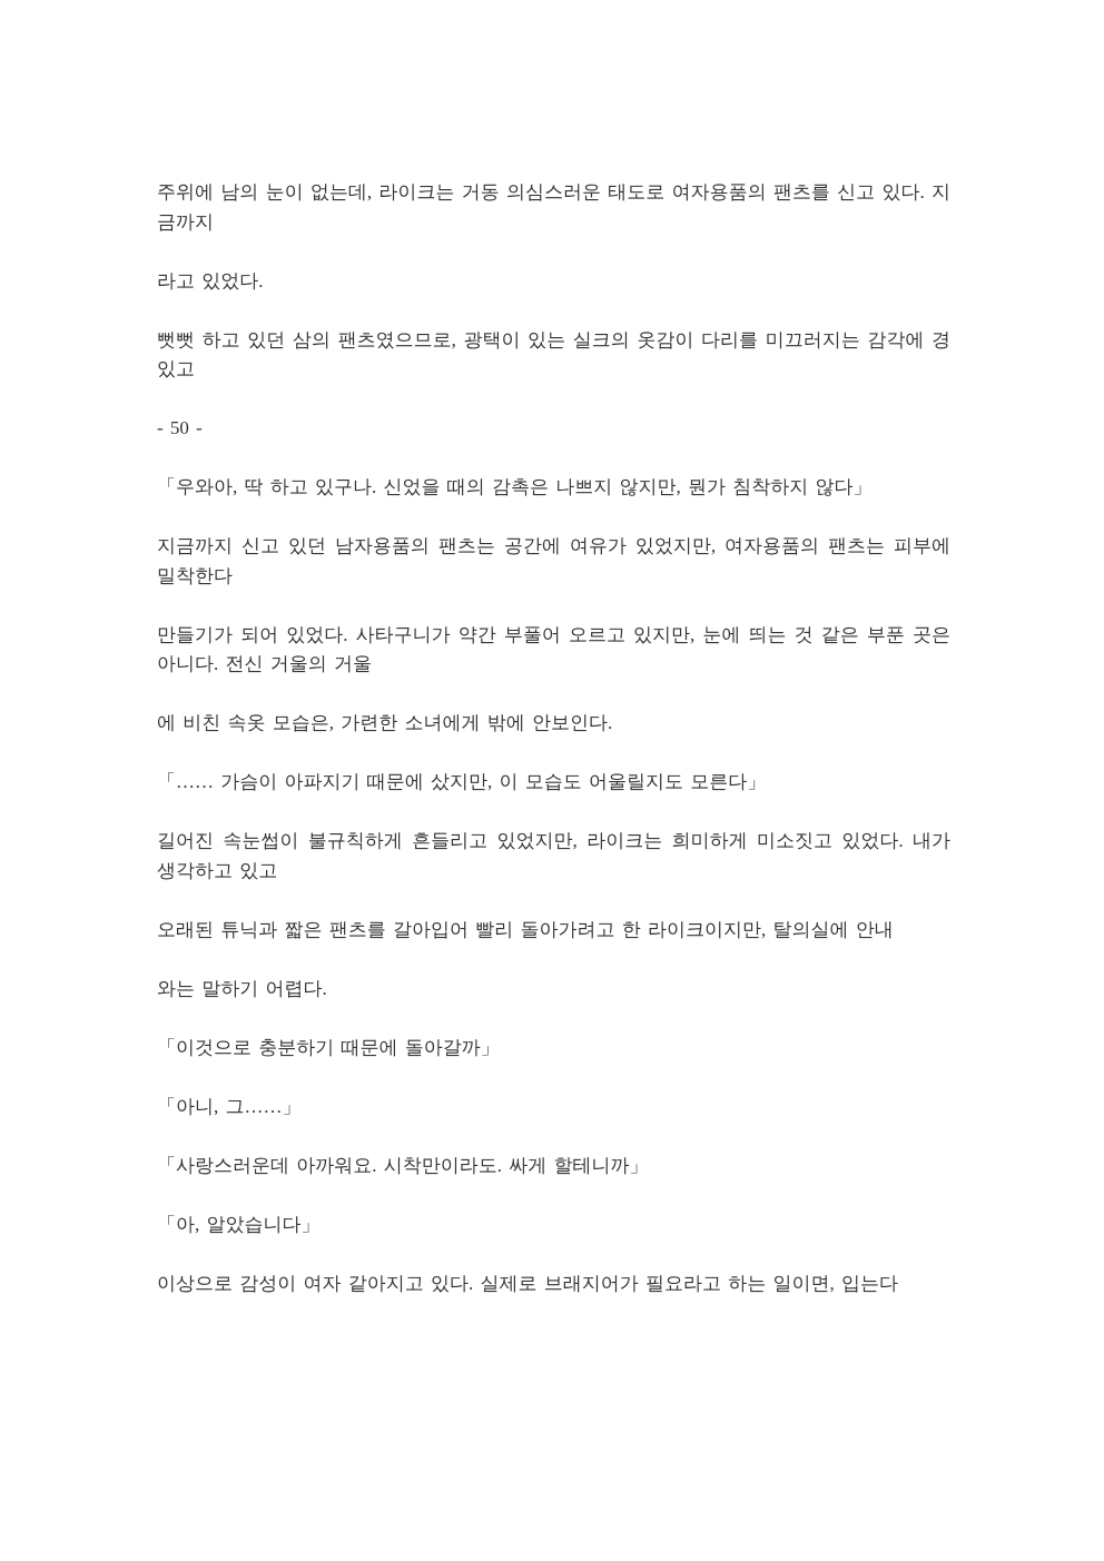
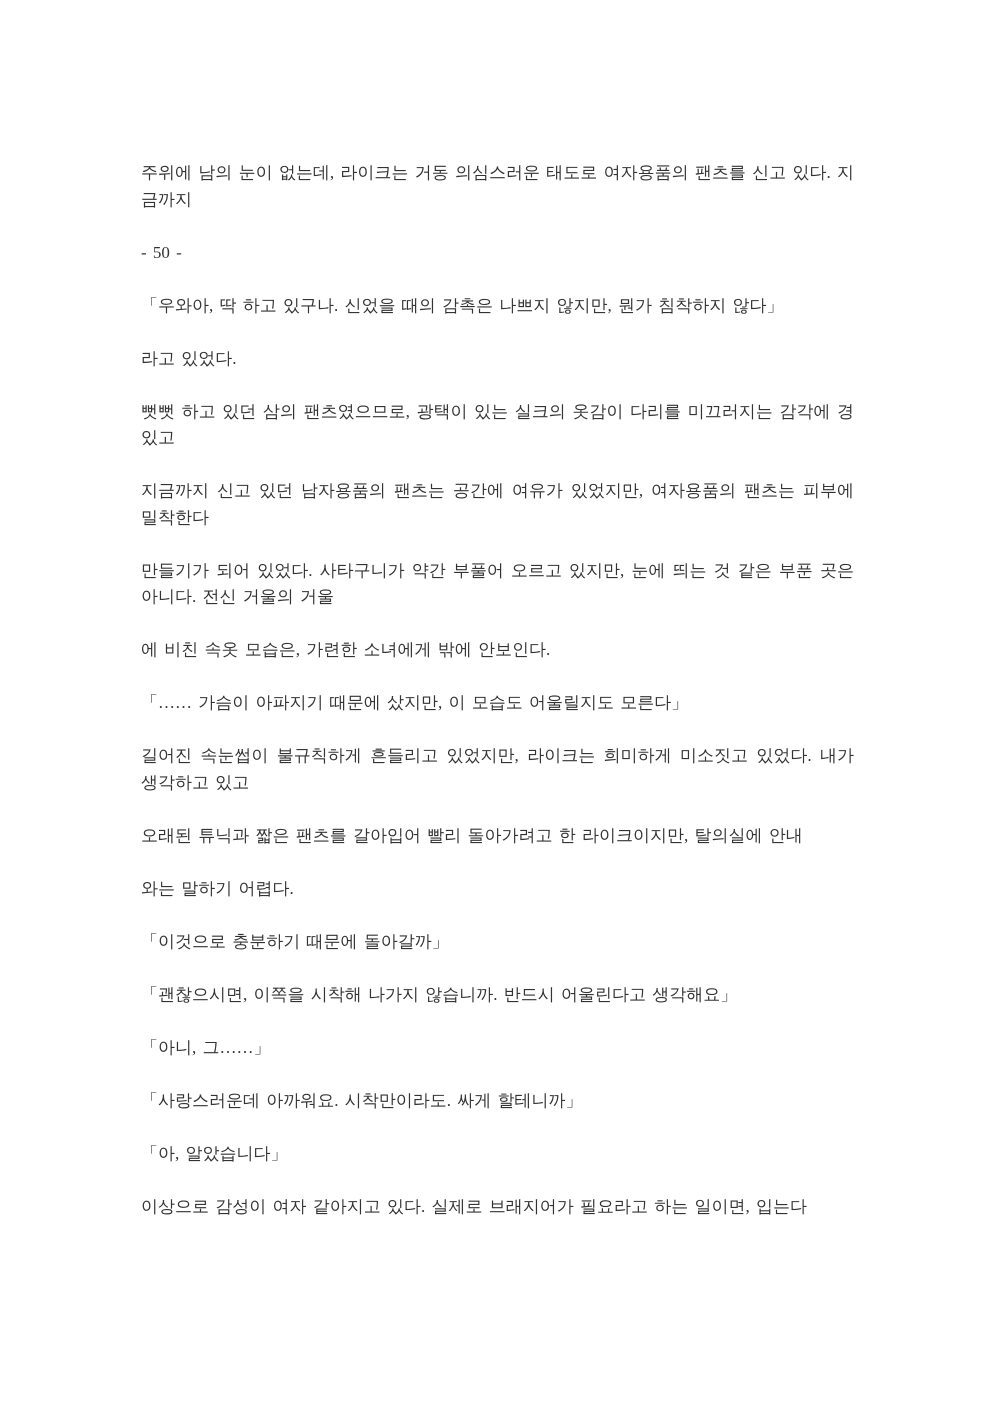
  주위에 남의 눈이 없는데, 라이크는 거동 의심스러운 태도로 여자용품의 팬츠를 신고 있다. 지금까지
- 라고 있었다.
+ - 50 -
- 뻣뻣 하고 있던 삼의 팬츠였으므로, 광택이 있는 실크의 옷감이 다리를 미끄러지는 감각에 경 있고
+ 「우와아, 딱 하고 있구나. 신었을 때의 감촉은 나쁘지 않지만, 뭔가 침착하지 않다」
- - 50 -
+ 라고 있었다.
- 「우와아, 딱 하고 있구나. 신었을 때의 감촉은 나쁘지 않지만, 뭔가 침착하지 않다」
+ 뻣뻣 하고 있던 삼의 팬츠였으므로, 광택이 있는 실크의 옷감이 다리를 미끄러지는 감각에 경 있고
  지금까지 신고 있던 남자용품의 팬츠는 공간에 여유가 있었지만, 여자용품의 팬츠는 피부에 밀착한다
  만들기가 되어 있었다. 사타구니가 약간 부풀어 오르고 있지만, 눈에 띄는 것 같은 부푼 곳은 아니다. 전신 거울의 거울
  에 비친 속옷 모습은, 가련한 소녀에게 밖에 안보인다.
  「…… 가슴이 아파지기 때문에 샀지만, 이 모습도 어울릴지도 모른다」
  길어진 속눈썹이 불규칙하게 흔들리고 있었지만, 라이크는 희미하게 미소짓고 있었다. 내가 생각하고 있고
  오래된 튜닉과 짧은 팬츠를 갈아입어 빨리 돌아가려고 한 라이크이지만, 탈의실에 안내
  와는 말하기 어렵다.
  「이것으로 충분하기 때문에 돌아갈까」
+ 「괜찮으시면, 이쪽을 시착해 나가지 않습니까. 반드시 어울린다고 생각해요」
  「아니, 그……」
  「사랑스러운데 아까워요. 시착만이라도. 싸게 할테니까」
  「아, 알았습니다」
  이상으로 감성이 여자 같아지고 있다. 실제로 브래지어가 필요라고 하는 일이면, 입는다
